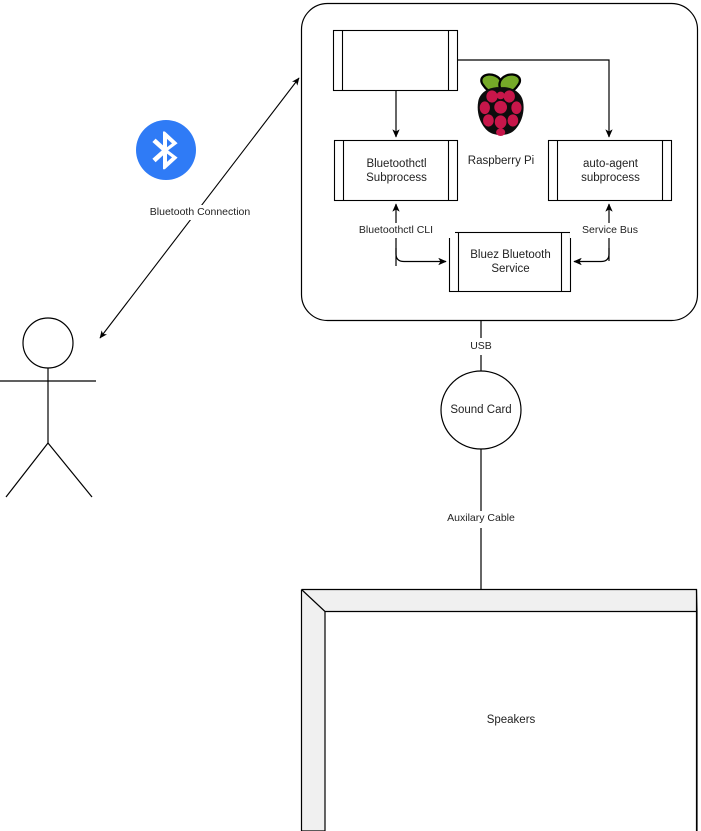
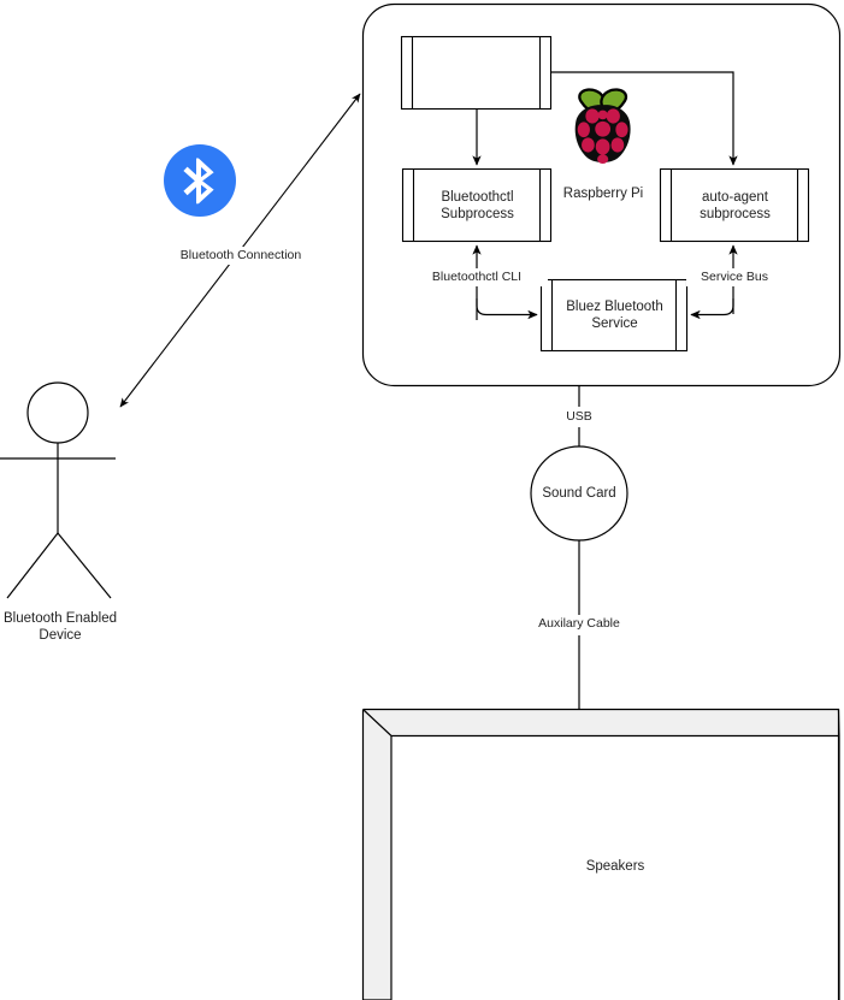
  Bluetoothctl
  Subprocess
  auto-agent
  subprocess
  Bluez Bluetooth
  Service
  Raspberry Pi
  Sound Card
  Speakers
+ Bluetooth Enabled
+ Device
  Bluetooth Connection
  Bluetoothctl CLI
  Service Bus
  USB
  Auxilary Cable
